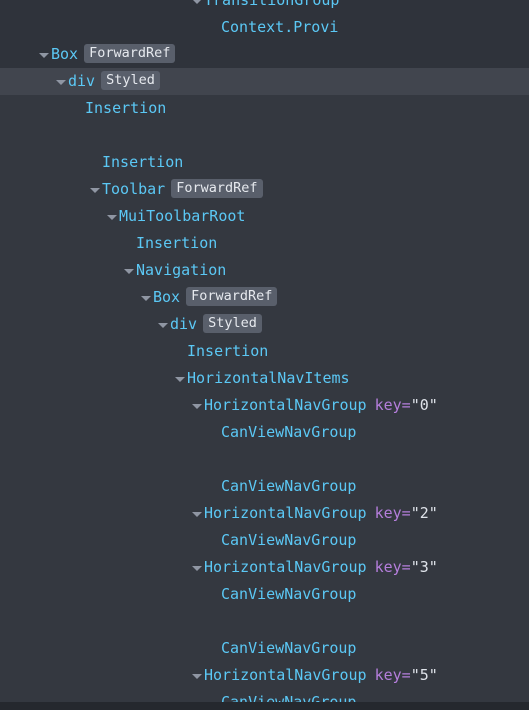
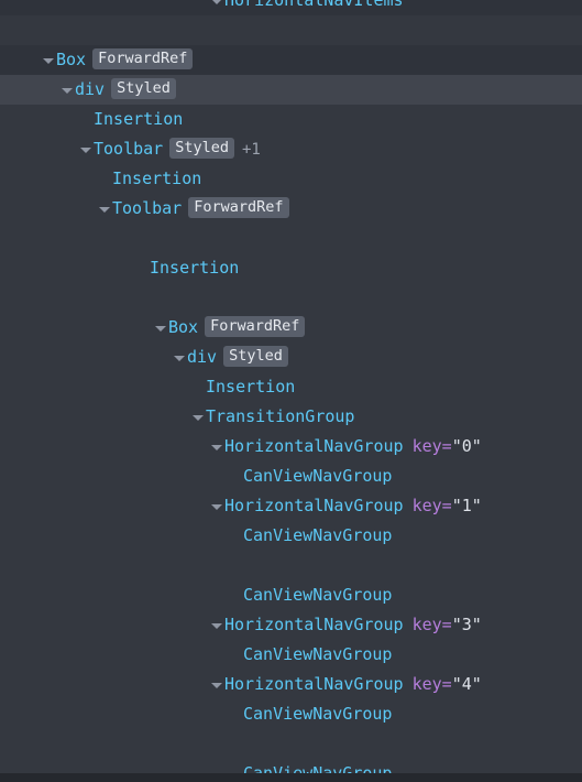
- TransitionGroup
+ HorizontalNavItems
- Context.Provi
  Box ForwardRef
  div Styled
  Insertion
+ Toolbar Styled +1
  Insertion
  Toolbar ForwardRef
- MuiToolbarRoot
  Insertion
- Navigation
  Box ForwardRef
  div Styled
  Insertion
- HorizontalNavItems
+ TransitionGroup
  HorizontalNavGroup key="0"
  CanViewNavGroup
+ HorizontalNavGroup key="1"
  CanViewNavGroup
- HorizontalNavGroup key="2"
  CanViewNavGroup
  HorizontalNavGroup key="3"
  CanViewNavGroup
+ HorizontalNavGroup key="4"
  CanViewNavGroup
- HorizontalNavGroup key="5"
